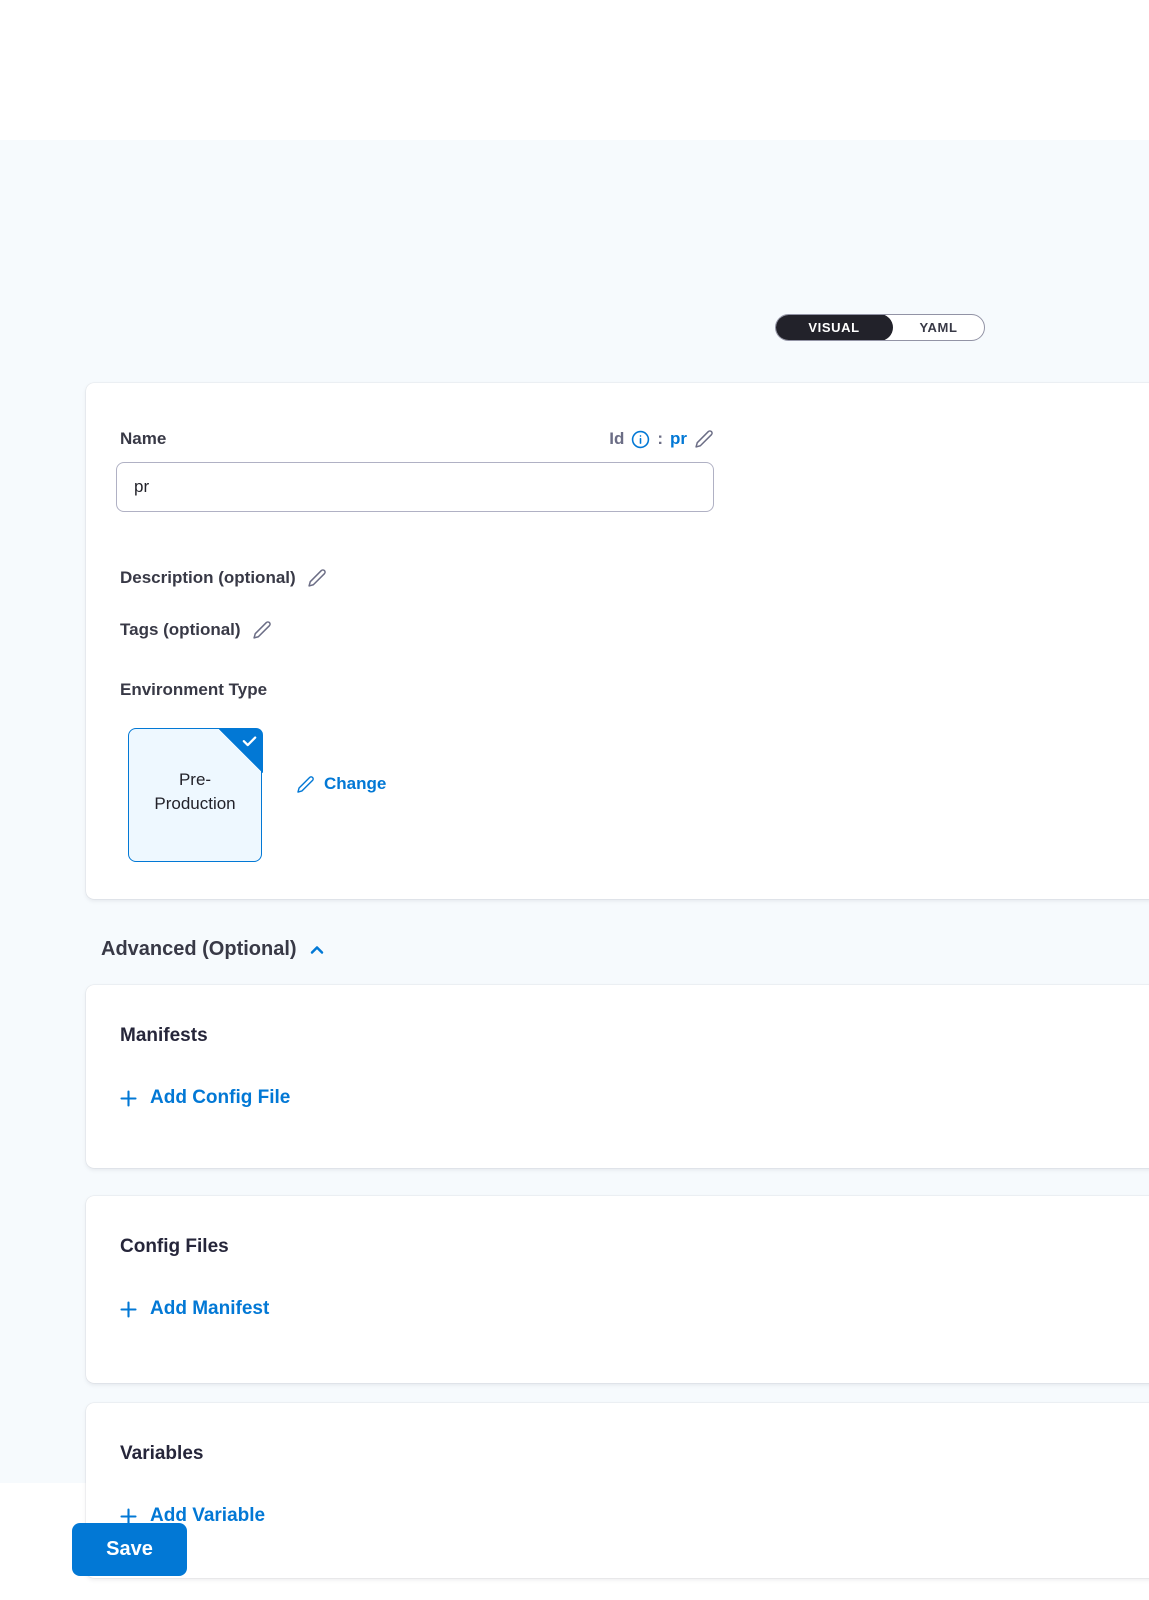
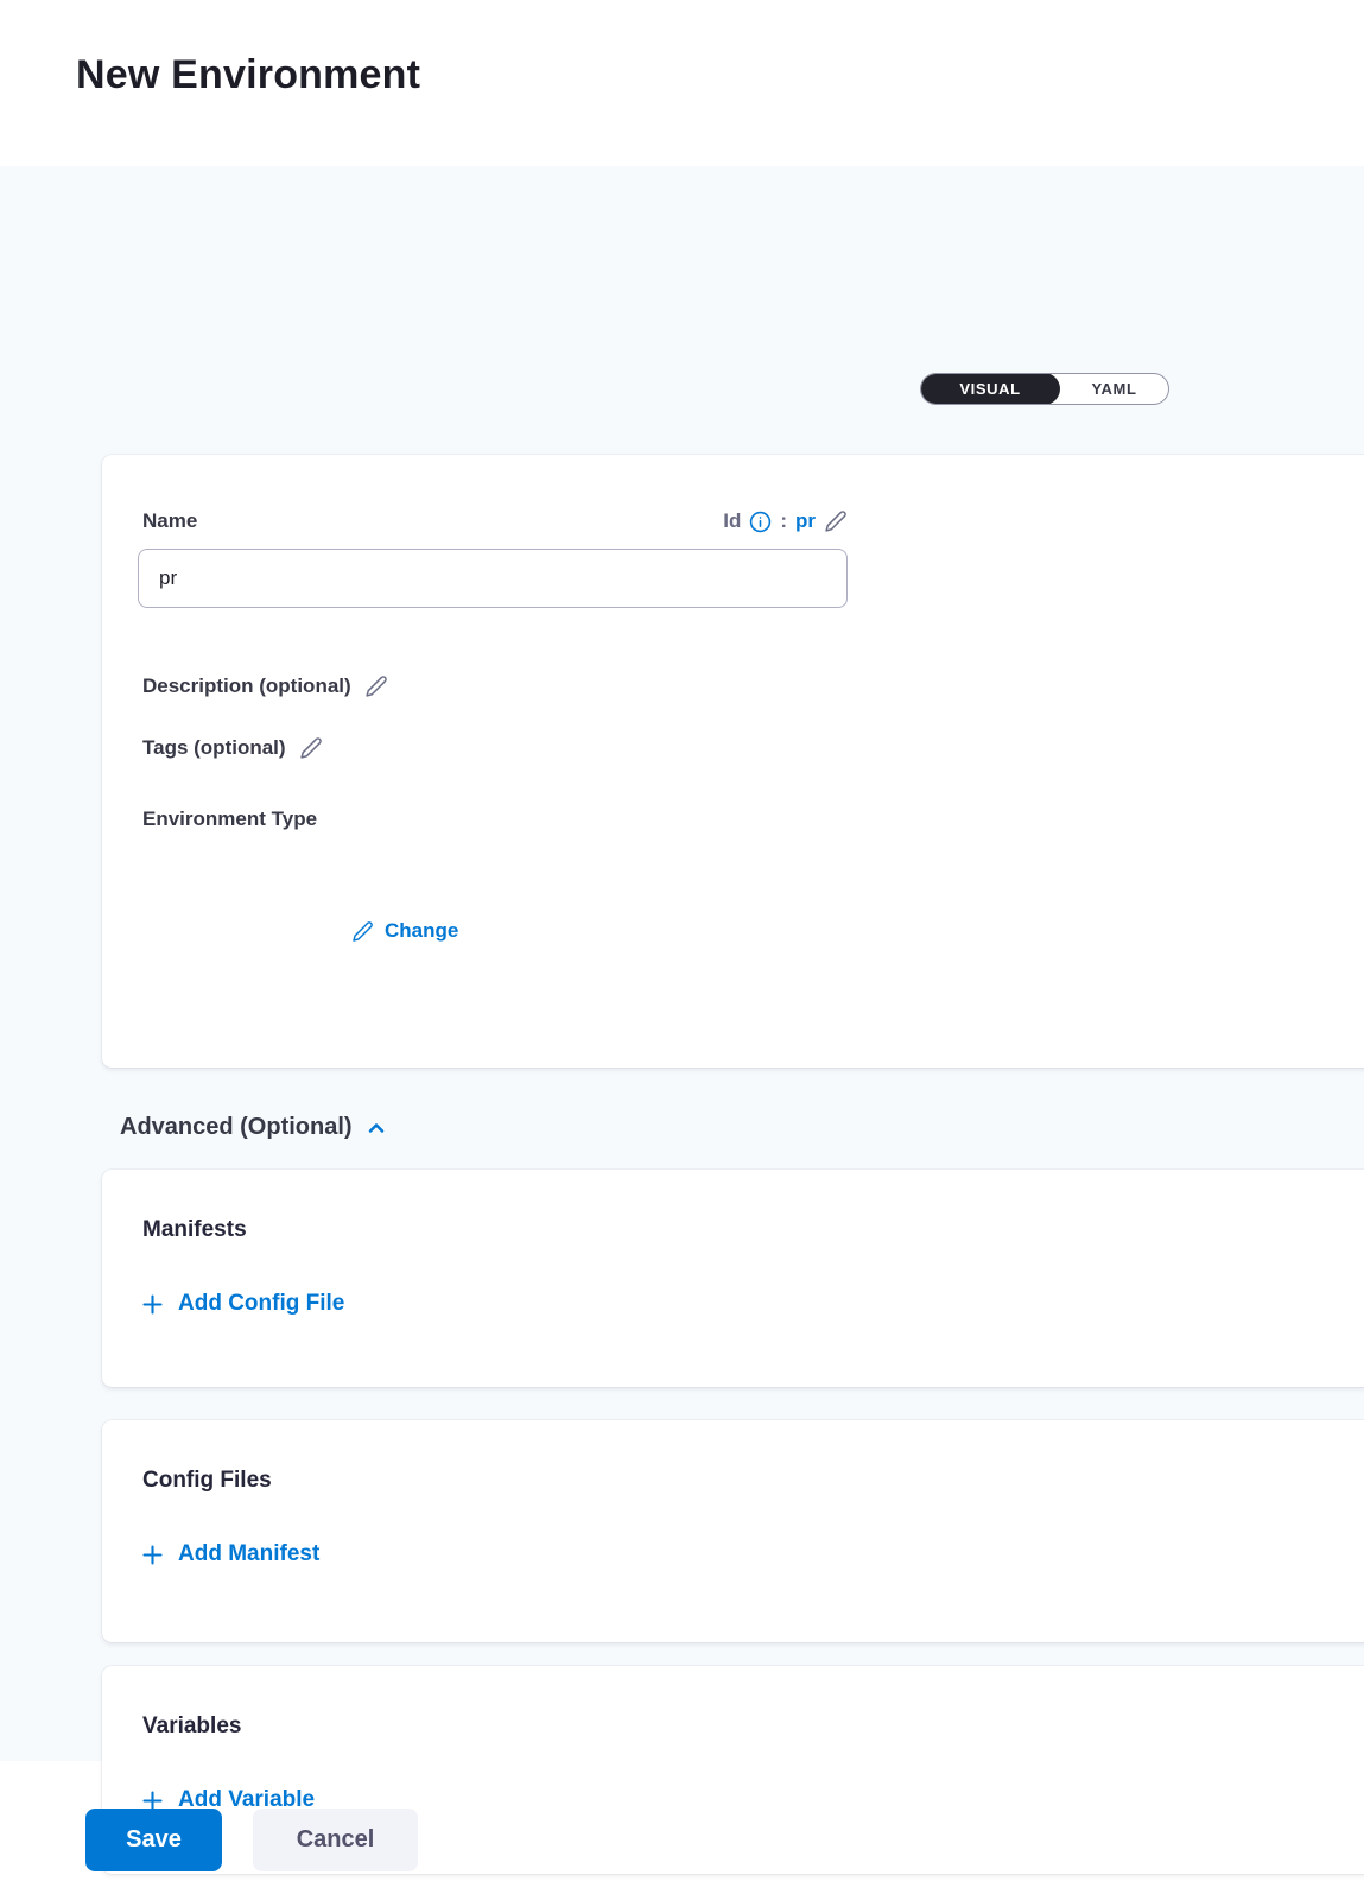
+ New Environment
  VISUAL
  YAML
  Name
  Id
  :
  pr
  pr
  Description (optional)
  Tags (optional)
  Environment Type
- Pre-Production
  Change
  Advanced (Optional)
  Manifests
  Add Config File
  Config Files
  Add Manifest
  Variables
  Add Variable
  Save
+ Cancel
